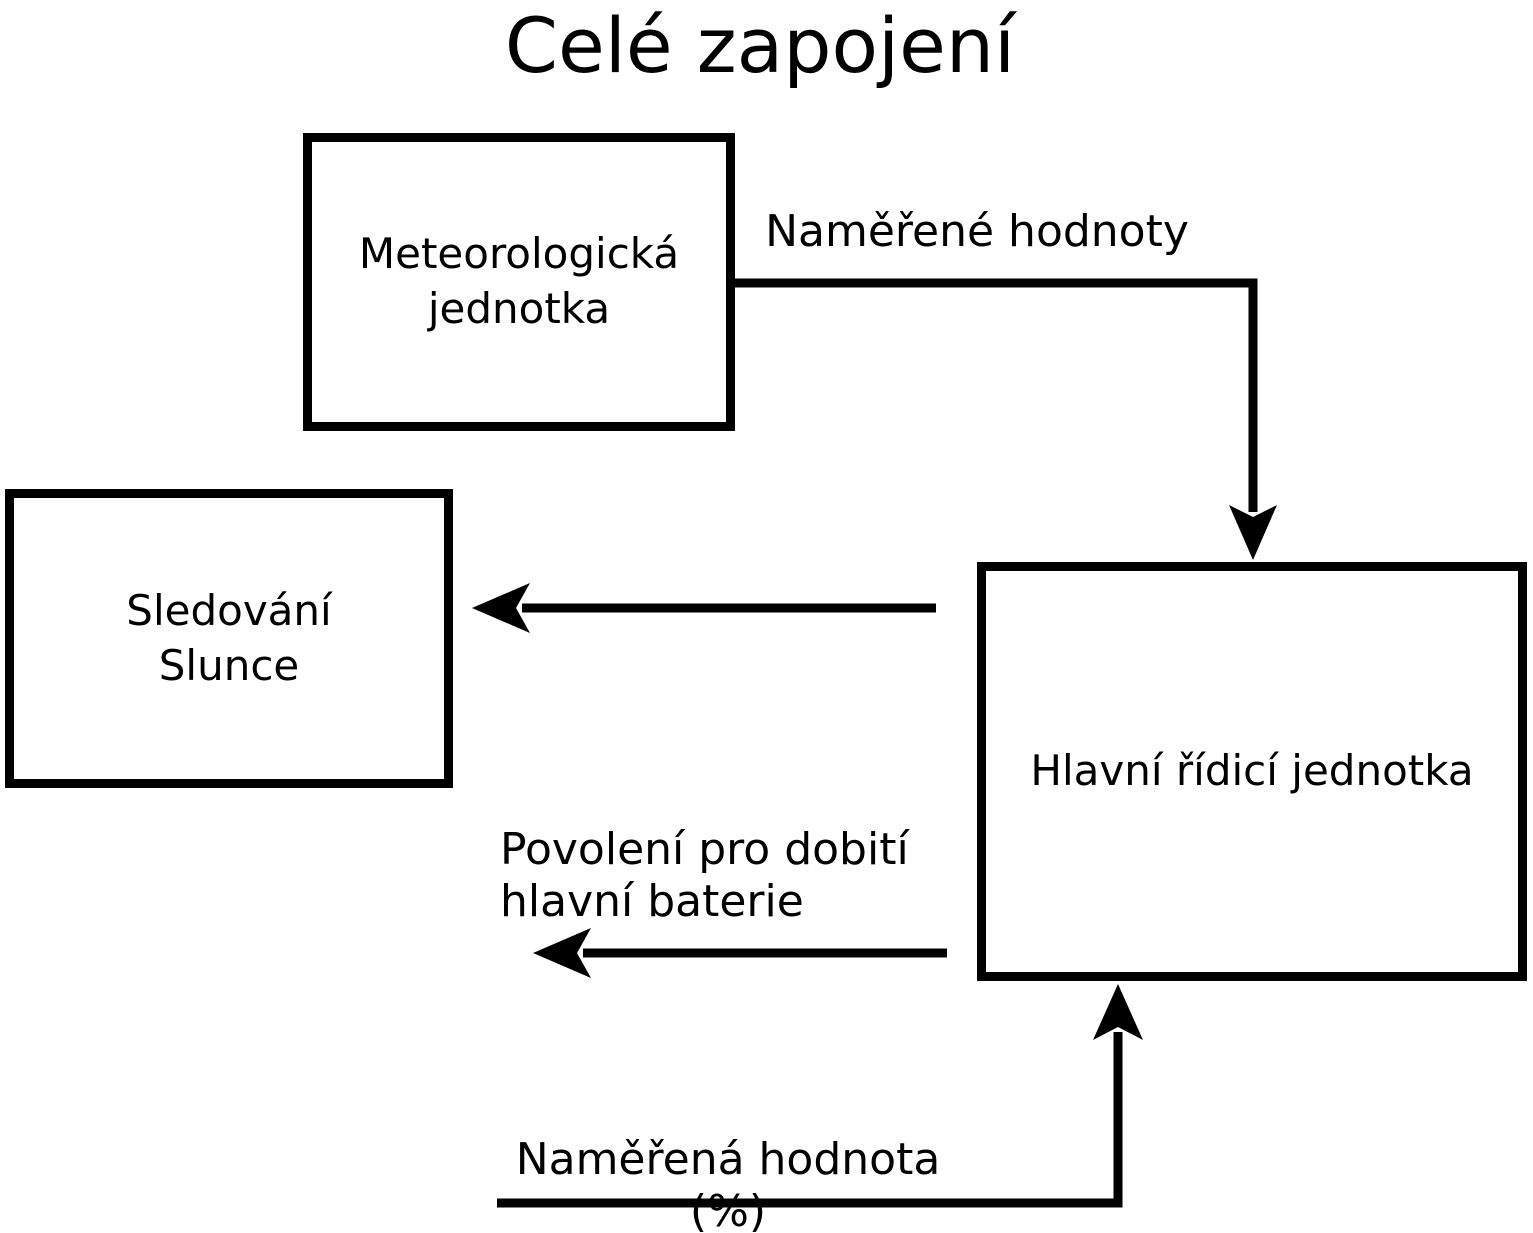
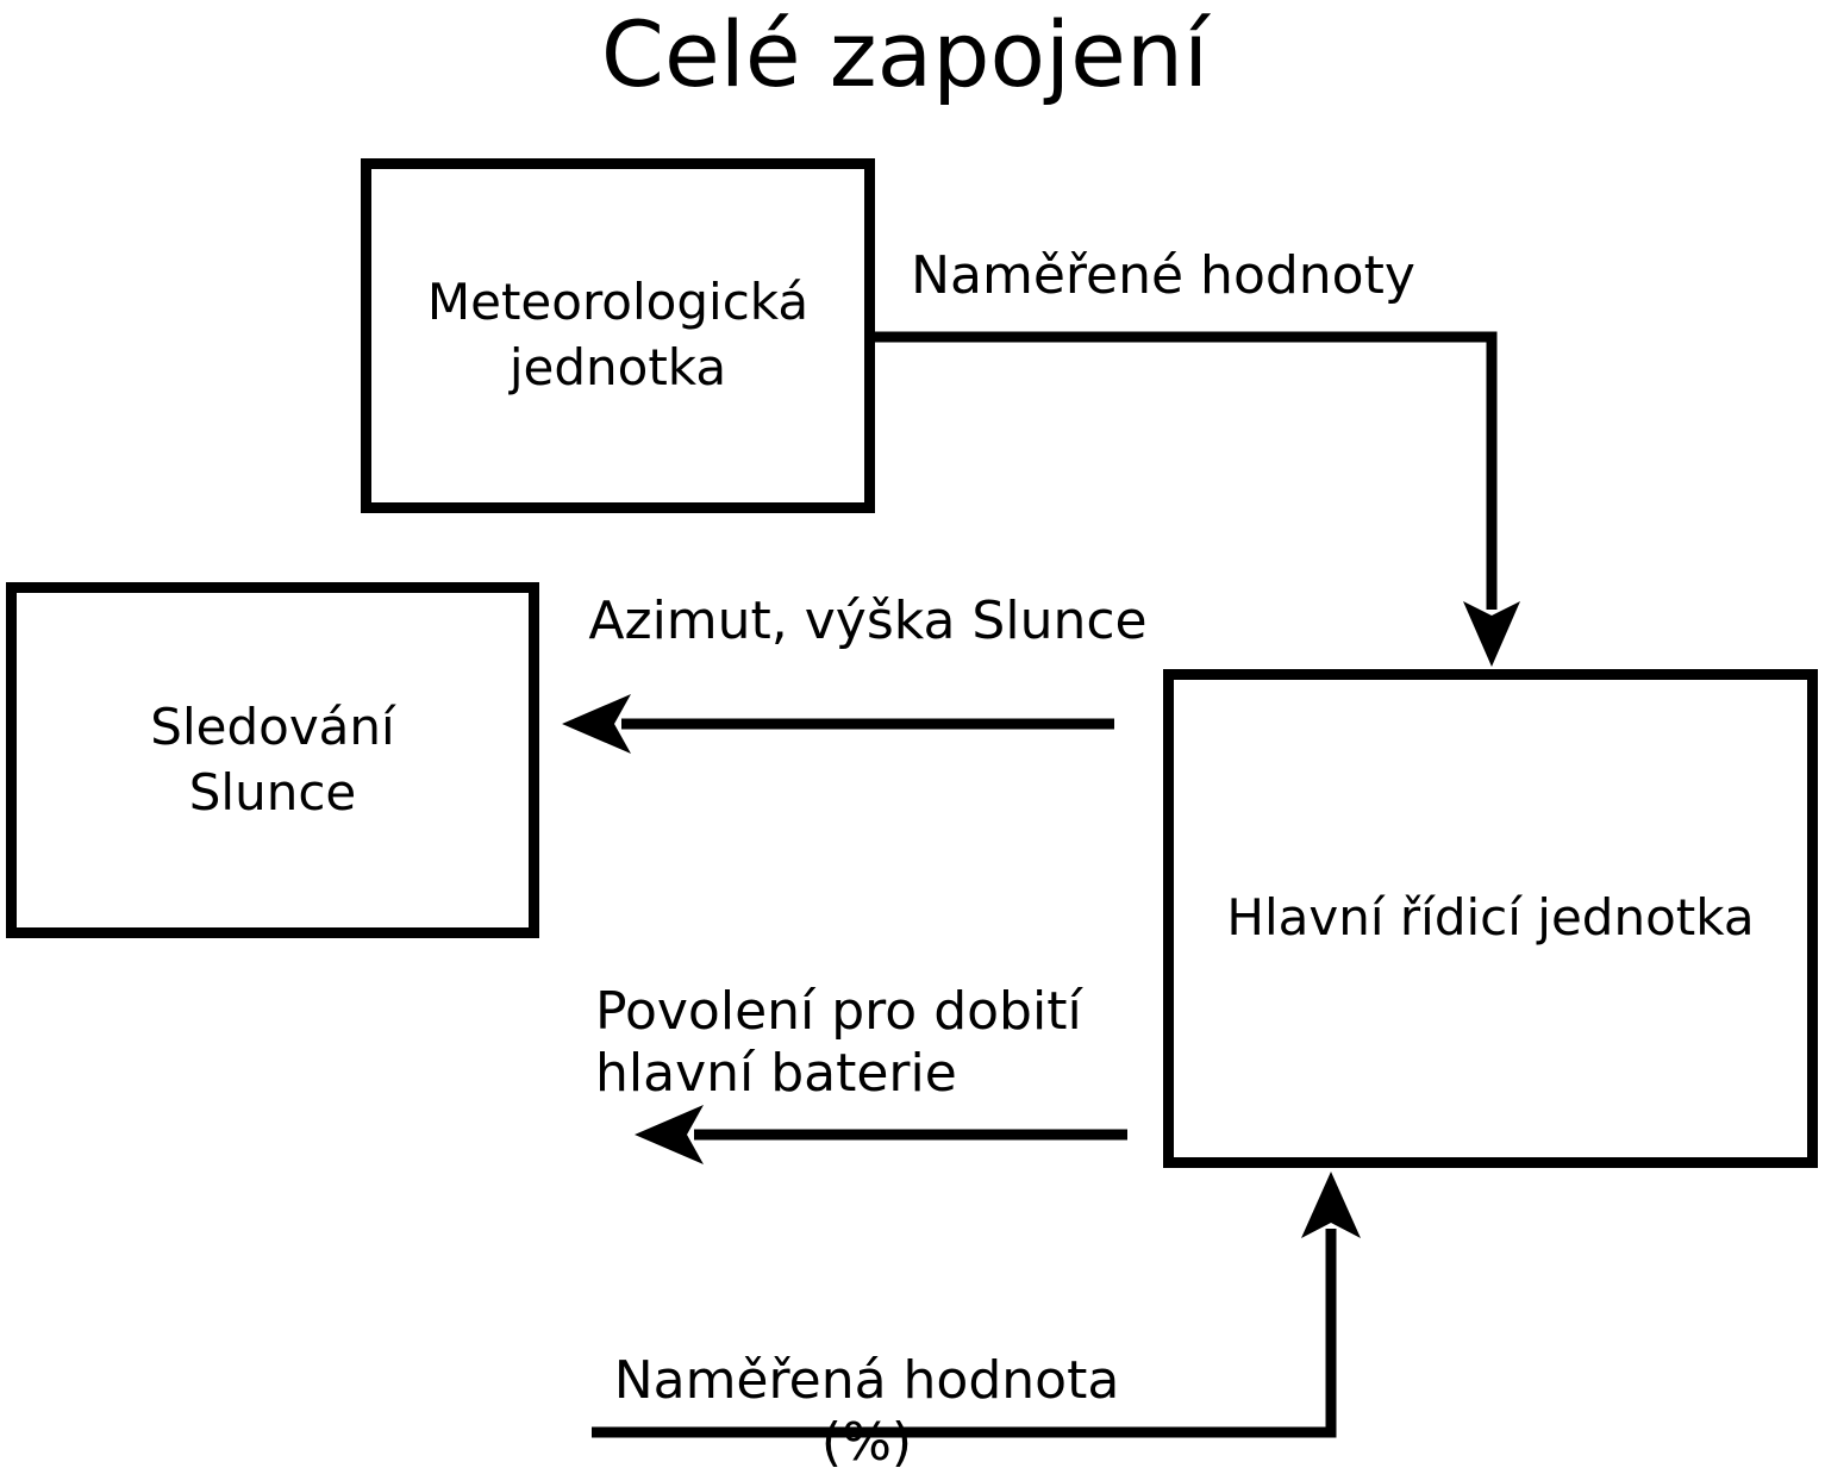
  Celé zapojení
  Meteorologická
  jednotka
  Sledování
  Slunce
  Hlavní řídicí jednotka
  Naměřené hodnoty
+ Azimut, výška Slunce
  Povolení pro dobití
  hlavní baterie
  Naměřená hodnota (%)
